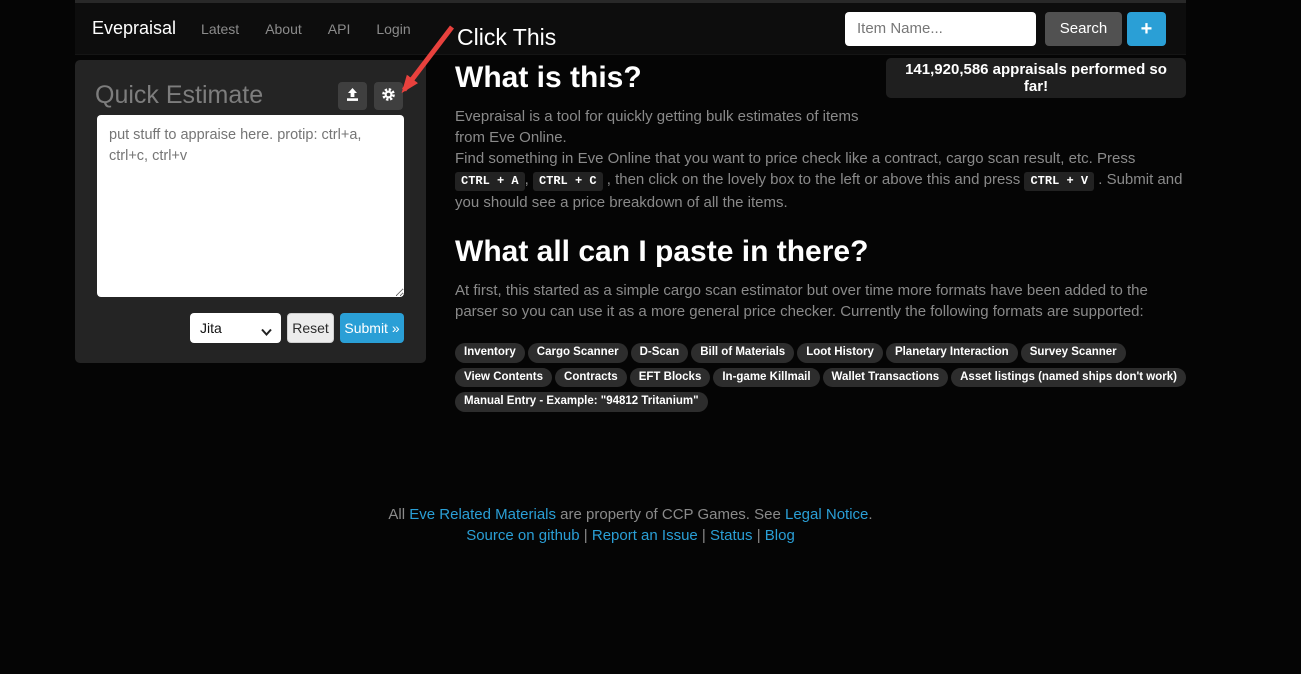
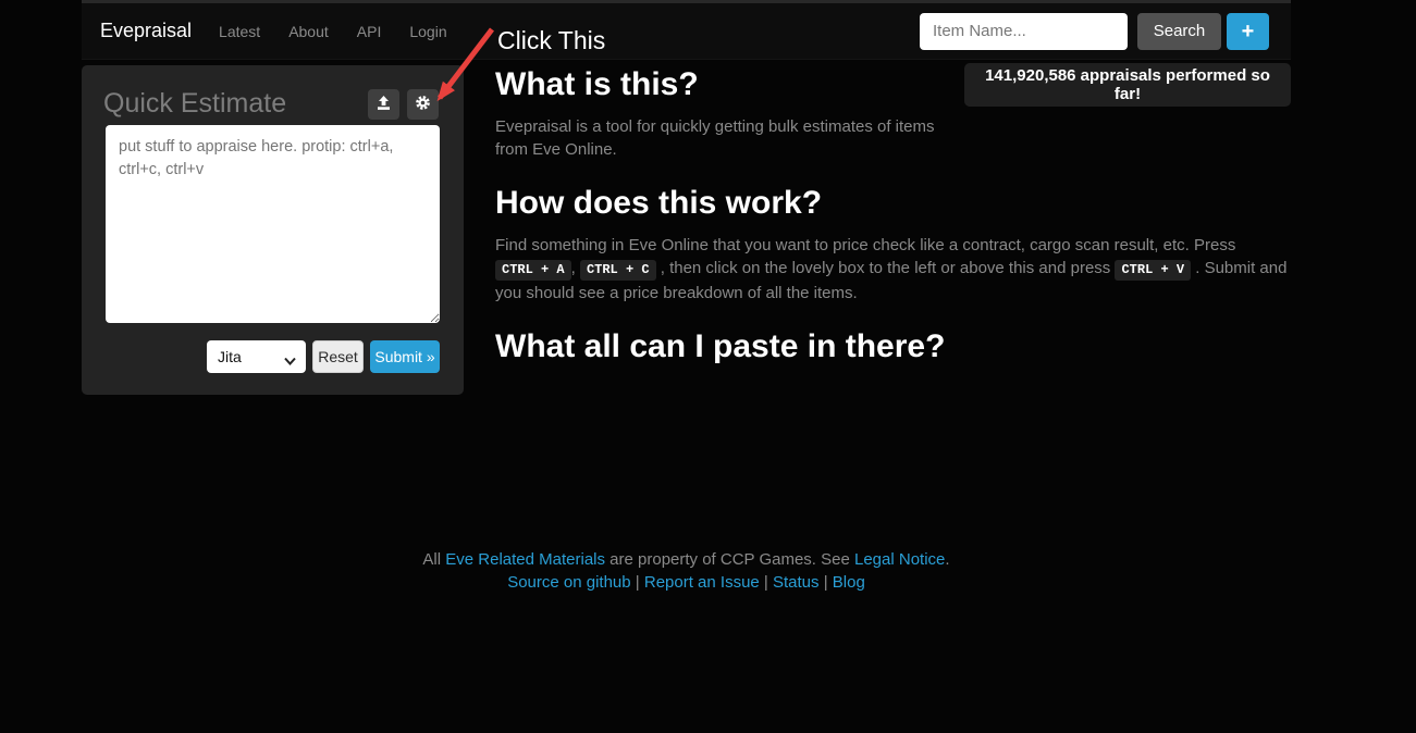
  Evepraisal
  Latest
  About
  API
  Login
  Item Name...
  Search
  +
  Quick Estimate
  Jita
  Reset
  Submit »
  141,920,586 appraisals performed so far!
  What is this?
  Evepraisal is a tool for quickly getting bulk estimates of items from Eve Online.
+ How does this work?
  Find something in Eve Online that you want to price check like a contract, cargo scan result, etc. Press CTRL + A , CTRL + C , then click on the lovely box to the left or above this and press CTRL + V . Submit and you should see a price breakdown of all the items.
  What all can I paste in there?
- At first, this started as a simple cargo scan estimator but over time more formats have been added to the parser so you can use it as a more general price checker. Currently the following formats are supported:
- Inventory Cargo Scanner D-Scan Bill of Materials Loot History Planetary Interaction Survey ScannerView Contents Contracts EFT Blocks In-game Killmail Wallet Transactions Asset listings (named ships don't work)Manual Entry - Example: "94812 Tritanium"
  Click This
  All Eve Related Materials are property of CCP Games. See Legal Notice.
  Source on github | Report an Issue | Status | Blog
